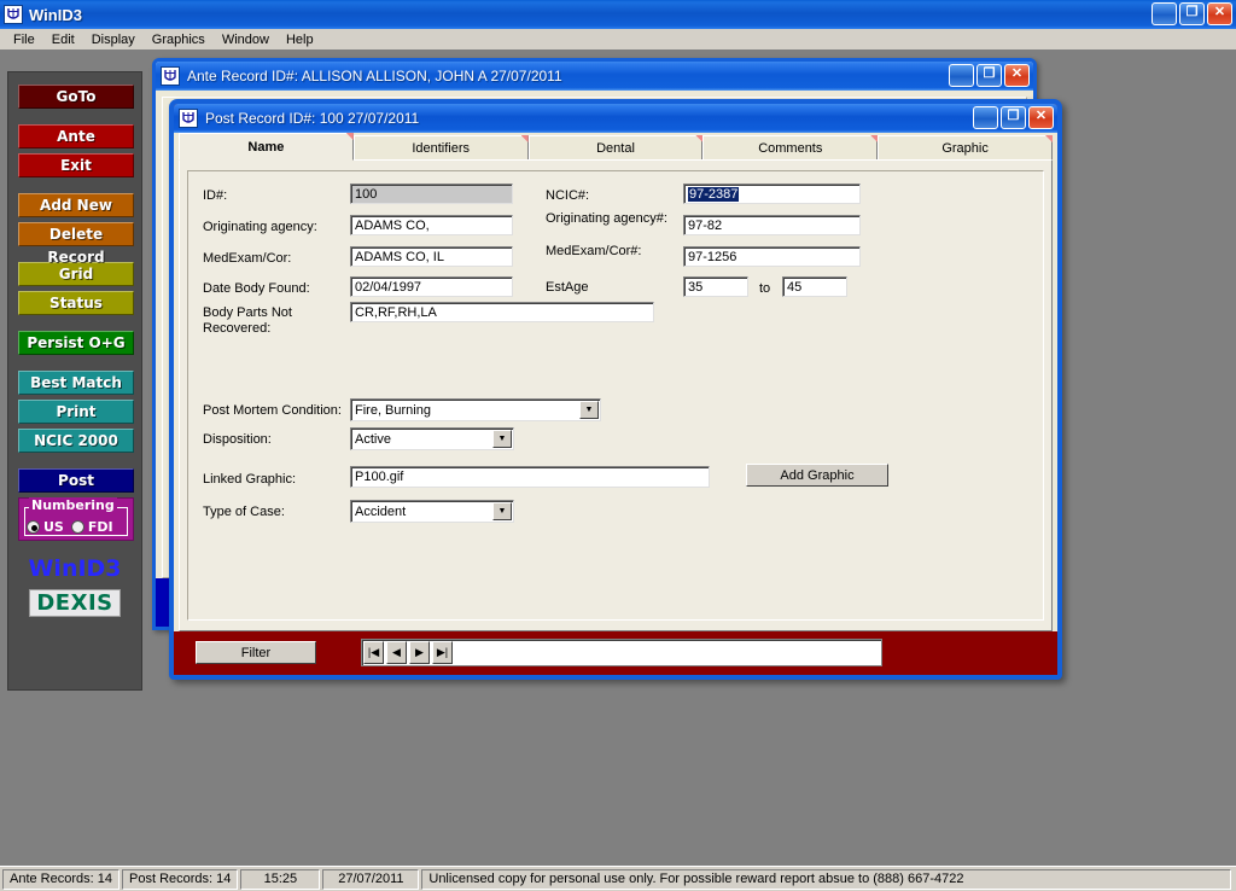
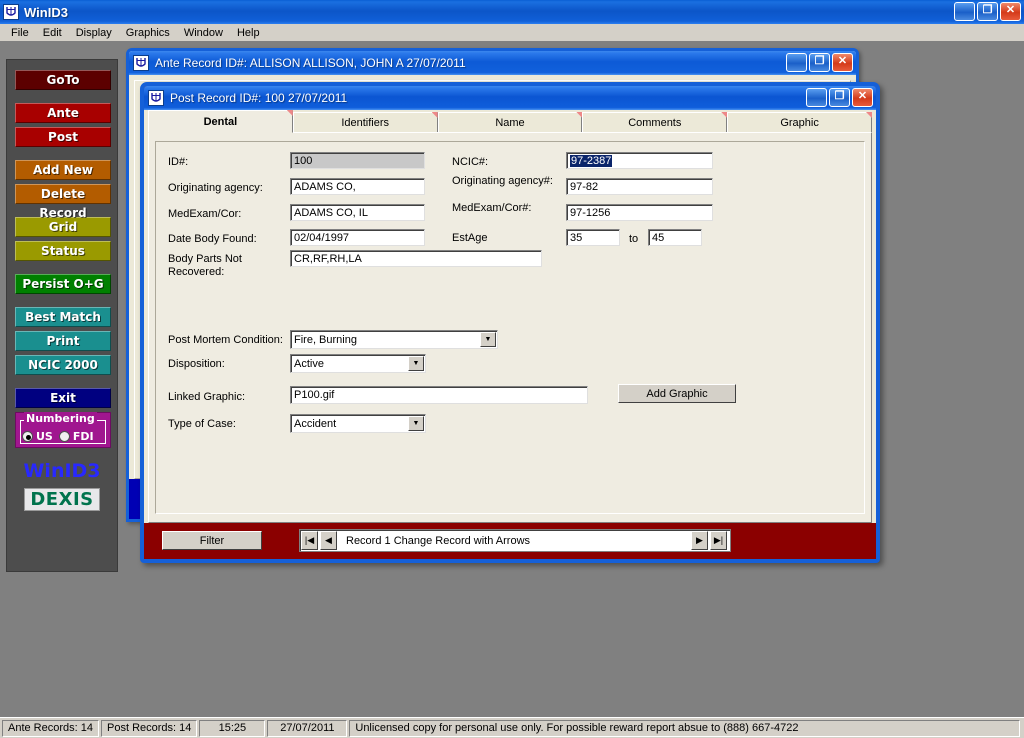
  WinID3
  _
  ❐
  ✕
  File
  Edit
  Display
  Graphics
  Window
  Help
  GoTo
  Ante
- Exit
+ Post
  Add New
  Delete Record
  Grid
  Status
  Persist O+G
  Best Match
  Print
  NCIC 2000
- Post
+ Exit
  Numbering
  US
  FDI
  WinID3
  DEXIS
  Ante Record ID#: ALLISON ALLISON, JOHN A 27/07/2011
  _
  ❐
  ✕
  Post Record ID#: 100 27/07/2011
  _
  ❐
  ✕
- Name
+ Dental
  Identifiers
- Dental
+ Name
  Comments
  Graphic
  ID#:
  100
  Originating agency:
  ADAMS CO,
  MedExam/Cor:
  ADAMS CO, IL
  Date Body Found:
  02/04/1997
  Body Parts Not
  Recovered:
  CR,RF,RH,LA
  NCIC#:
  97-2387
  Originating agency#:
  97-82
  MedExam/Cor#:
  97-1256
  EstAge
  35
  to
  45
  Post Mortem Condition:
  Fire, Burning
  Disposition:
  Active
  Linked Graphic:
  P100.gif
  Add Graphic
  Type of Case:
  Accident
  Filter
  |◀
  ◀
+ Record 1 Change Record with Arrows
  ▶
  ▶|
  Ante Records: 14
  Post Records: 14
  15:25
  27/07/2011
  Unlicensed copy for personal use only. For possible reward report absue to (888) 667-4722
